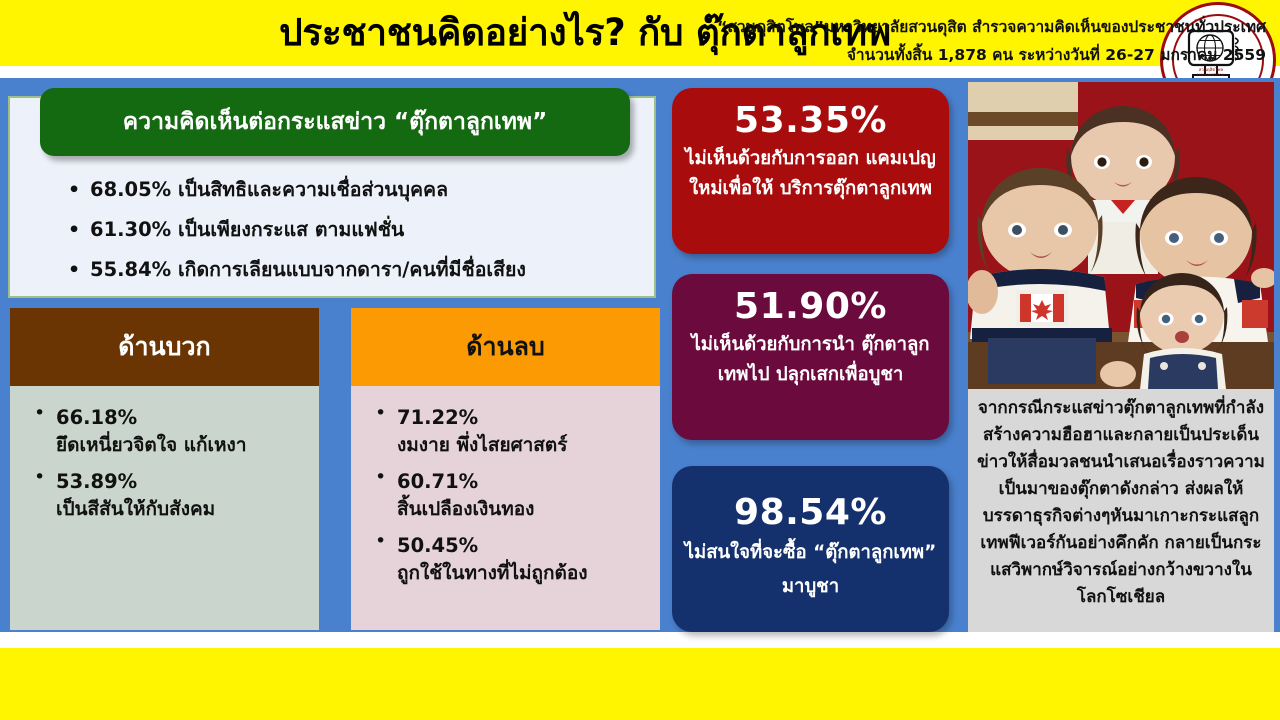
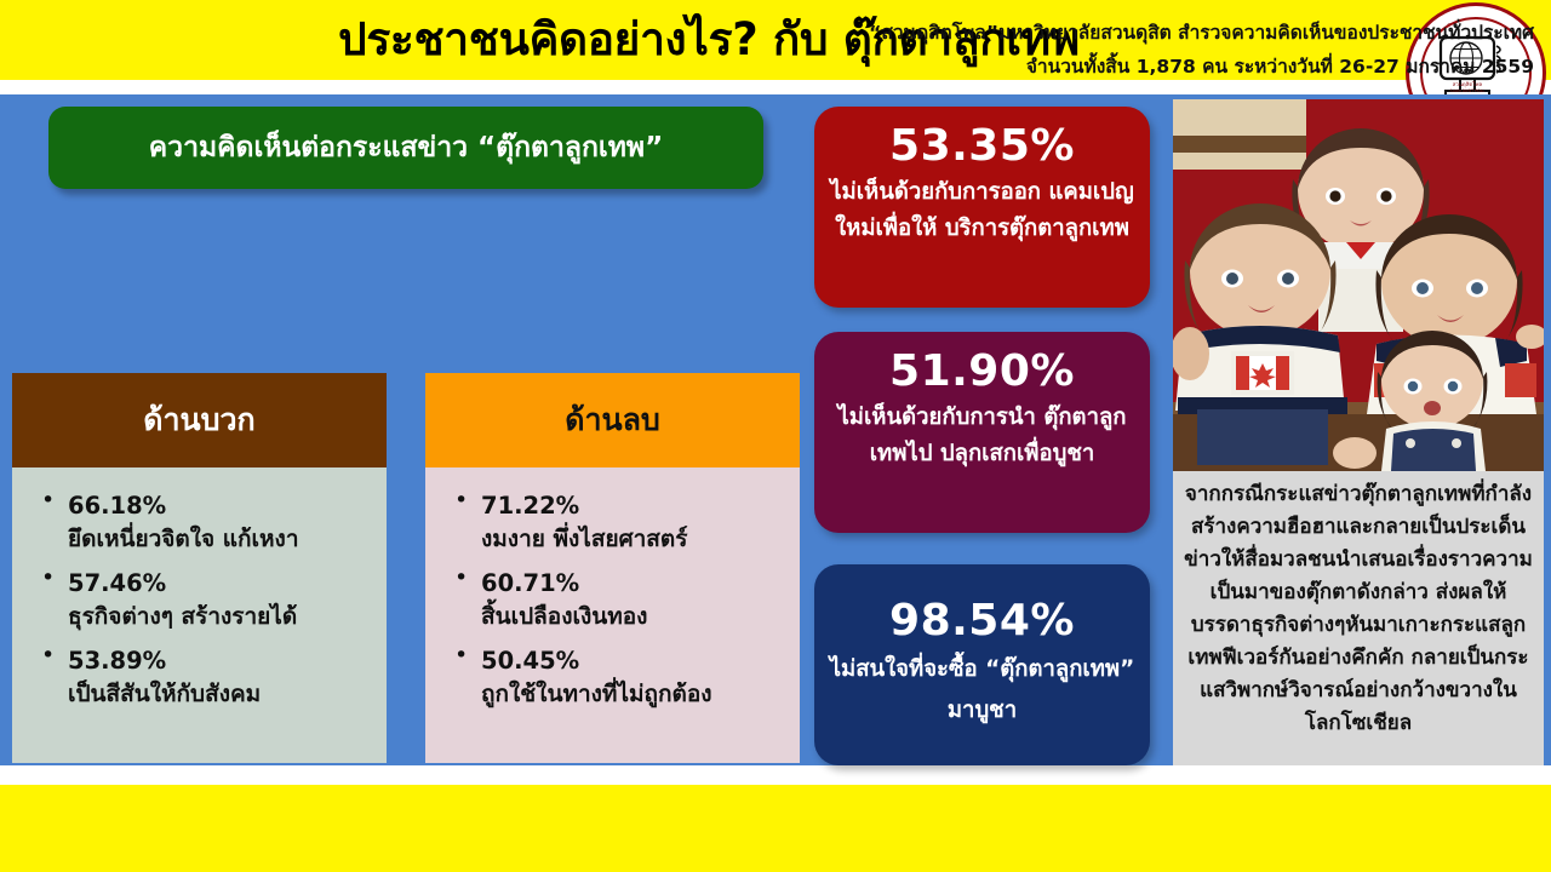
  ประชาชนคิดอย่างไร? กับ ตุ๊กตาลูกเทพ
- 68.05% เป็นสิทธิและความเชื่อส่วนบุคคล
- 61.30% เป็นเพียงกระแส ตามแฟชั่น
- 55.84% เกิดการเลียนแบบจากดารา/คนที่มีชื่อเสียง
  ความคิดเห็นต่อกระแสข่าว “ตุ๊กตาลูกเทพ”
  ด้านบวก
  66.18%
  ยึดเหนี่ยวจิตใจ แก้เหงา
+ 57.46%
+ ธุรกิจต่างๆ สร้างรายได้
  53.89%
  เป็นสีสันให้กับสังคม
  ด้านลบ
  71.22%
  งมงาย พึ่งไสยศาสตร์
  60.71%
  สิ้นเปลืองเงินทอง
  50.45%
  ถูกใช้ในทางที่ไม่ถูกต้อง
  53.35%
  ไม่เห็นด้วยกับการออก แคมเปญใหม่เพื่อให้ บริการตุ๊กตาลูกเทพ
  51.90%
  ไม่เห็นด้วยกับการนำ ตุ๊กตาลูกเทพไป ปลุกเสกเพื่อบูชา
  98.54%
  ไม่สนใจที่จะซื้อ “ตุ๊กตาลูกเทพ” มาบูชา
  จากกรณีกระแสข่าวตุ๊กตาลูกเทพที่กำลังสร้างความฮือฮาและกลายเป็นประเด็นข่าวให้สื่อมวลชนนำเสนอเรื่องราวความเป็นมาของตุ๊กตาดังกล่าว ส่งผลให้บรรดาธุรกิจต่างๆหันมาเกาะกระแสลูกเทพฟีเวอร์กันอย่างคึกคัก กลายเป็นกระแสวิพากษ์วิจารณ์อย่างกว้างขวางในโลกโซเชียล
  “สวนดุสิตโพล”มหาวิทยาลัยสวนดุสิต สำรวจความคิดเห็นของประชาชนทั่วประเทศ
  จำนวนทั้งสิ้น 1,878 คน ระหว่างวันที่ 26-27 มกราคม 2559
